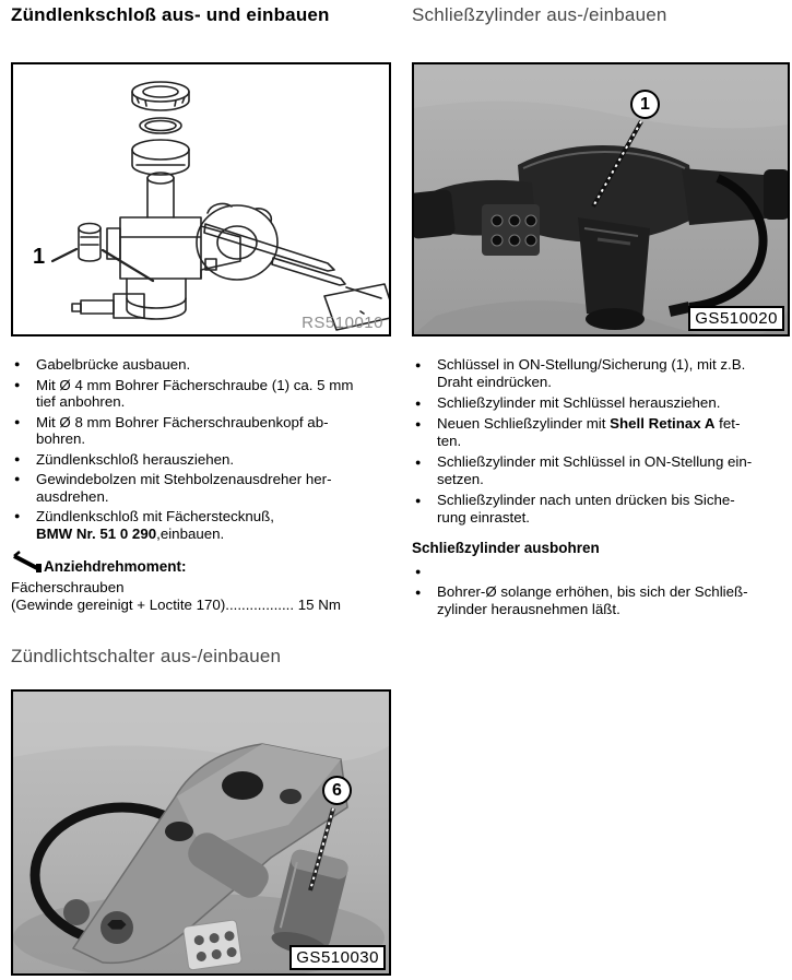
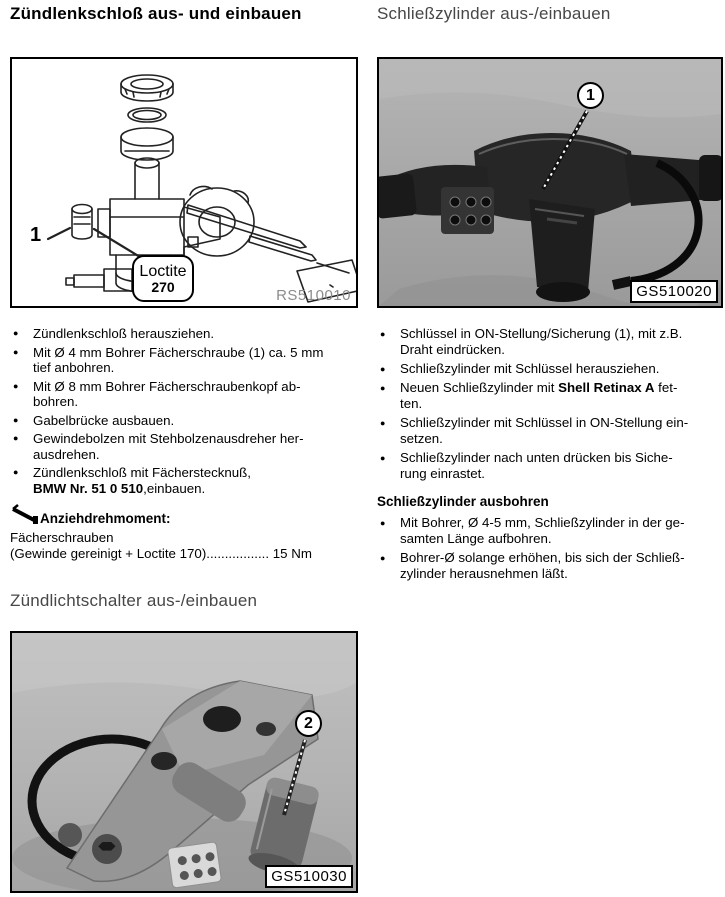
  Zündlenkschloß aus- und einbauen
  Schließzylinder aus-/einbauen
  1
+ Loctite
+ 270
  RS510010
  1
  GS510020
  ●
- Gabelbrücke ausbauen.
+ Zündlenkschloß herausziehen.
  ●
  Mit Ø 4 mm Bohrer Fächerschraube (1) ca. 5 mm
  tief anbohren.
  ●
  Mit Ø 8 mm Bohrer Fächerschraubenkopf ab-
  bohren.
  ●
- Zündlenkschloß herausziehen.
+ Gabelbrücke ausbauen.
  ●
  Gewindebolzen mit Stehbolzenausdreher her-
  ausdrehen.
  ●
  Zündlenkschloß mit Fächerstecknuß,
- BMW Nr. 51 0 290,einbauen.
+ BMW Nr. 51 0 510,einbauen.
  Anziehdrehmoment:
  Fächerschrauben
  (Gewinde gereinigt + Loctite 170)................. 15 Nm
  Zündlichtschalter aus-/einbauen
- 6
+ 2
  GS510030
  ●
  Schlüssel in ON-Stellung/Sicherung (1), mit z.B.
  Draht eindrücken.
  ●
  Schließzylinder mit Schlüssel herausziehen.
  ●
  Neuen Schließzylinder mit Shell Retinax A fet-
  ten.
  ●
  Schließzylinder mit Schlüssel in ON-Stellung ein-
  setzen.
  ●
  Schließzylinder nach unten drücken bis Siche-
  rung einrastet.
  Schließzylinder ausbohren
  ●
+ Mit Bohrer, Ø 4-5 mm, Schließzylinder in der ge-
+ samten Länge aufbohren.
  ●
  Bohrer-Ø solange erhöhen, bis sich der Schließ-
  zylinder herausnehmen läßt.
